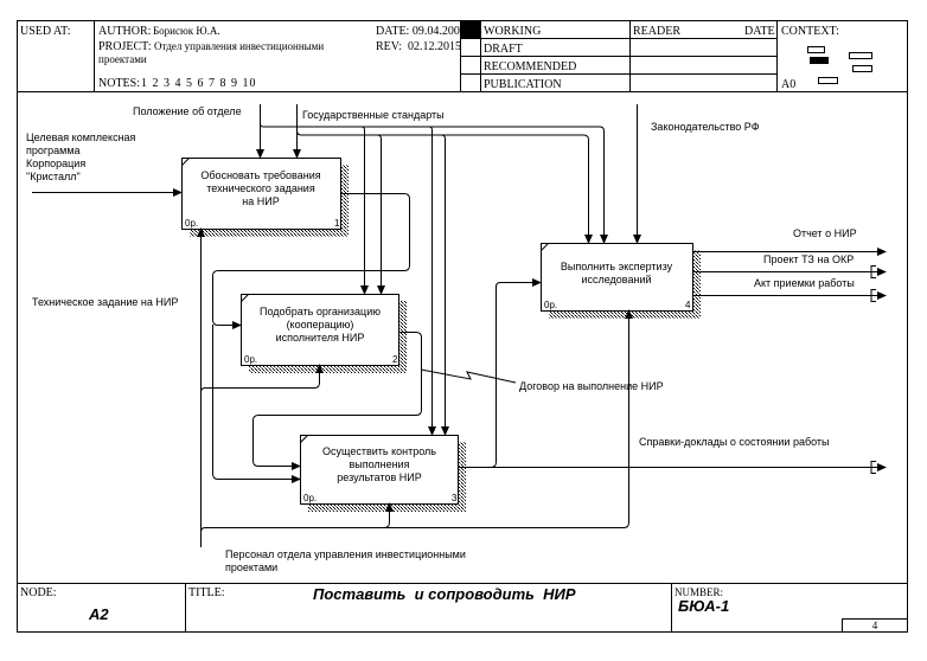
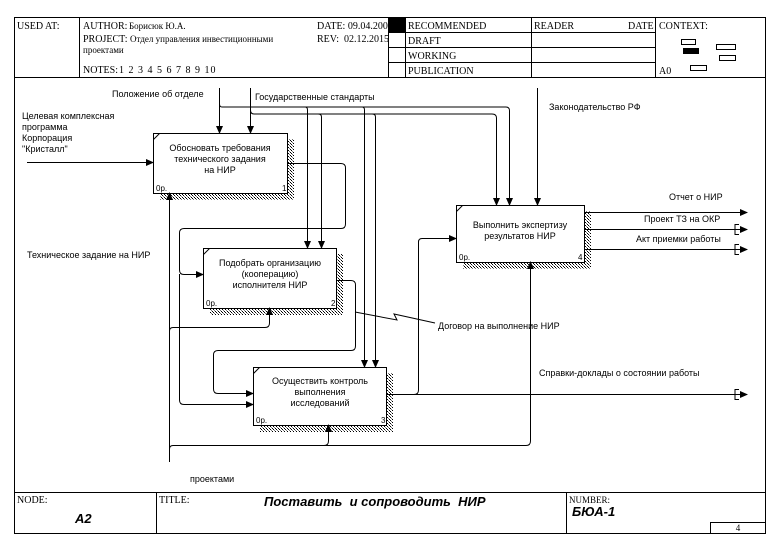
  USED AT:
  AUTHOR:
  Борисюк Ю.А.
  PROJECT:
  Отдел управления инвестиционными
  проектами
  NOTES:
  1 2 3 4 5 6 7 8 9 10
  DATE: 09.04.200
  REV: 02.12.2015
- WORKING
+ RECOMMENDED
  DRAFT
- RECOMMENDED
+ WORKING
  PUBLICATION
  READER
  DATE
  CONTEXT:
  A0
  Обосновать требования
  технического задания
  на НИР
  Подобрать организацию
  (кооперацию)
  исполнителя НИР
  Осуществить контроль
  выполнения
- результатов НИР
+ исследований
  Выполнить экспертизу
- исследований
+ результатов НИР
  0р.
  1
  0р.
  2
  0р.
  3
  0р.
  4
  Целевая комплексная
  программа
  Корпорация
  "Кристалл"
  Положение об отделе
  Государственные стандарты
  Законодательство РФ
  Техническое задание на НИР
  Договор на выполнение НИР
  Отчет о НИР
  Проект ТЗ на ОКР
  Акт приемки работы
  Справки-доклады о состоянии работы
- Персонал отдела управления инвестиционными
  проектами
  NODE:
  A2
  TITLE:
  Поставить и сопроводить НИР
  NUMBER:
  БЮА-1
  4
